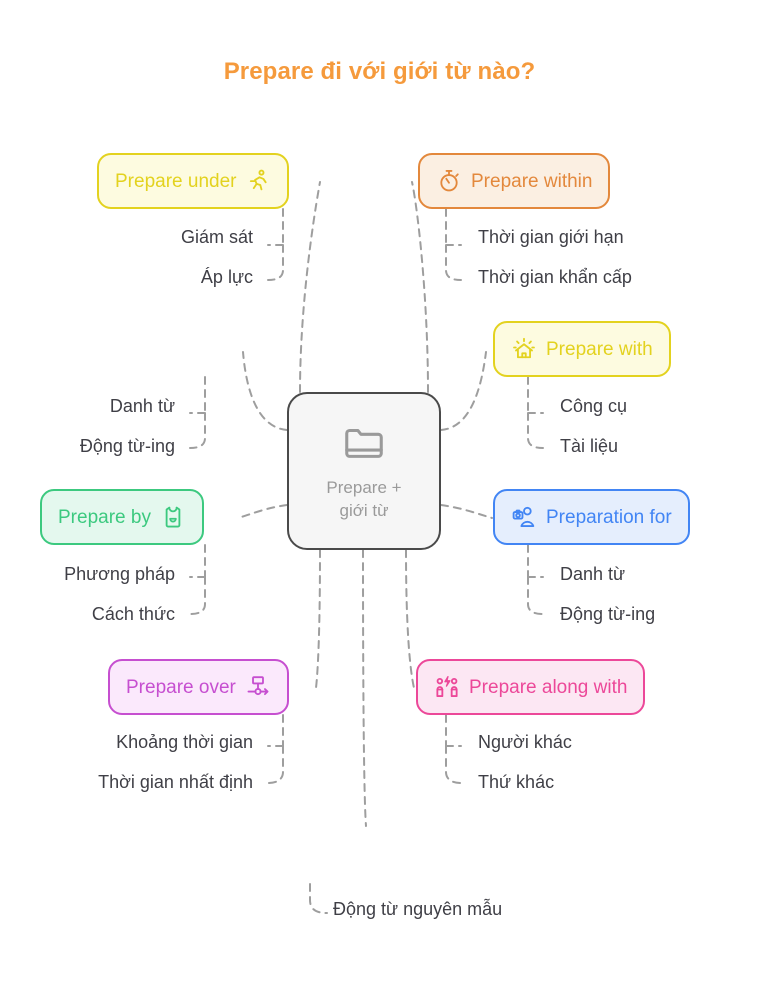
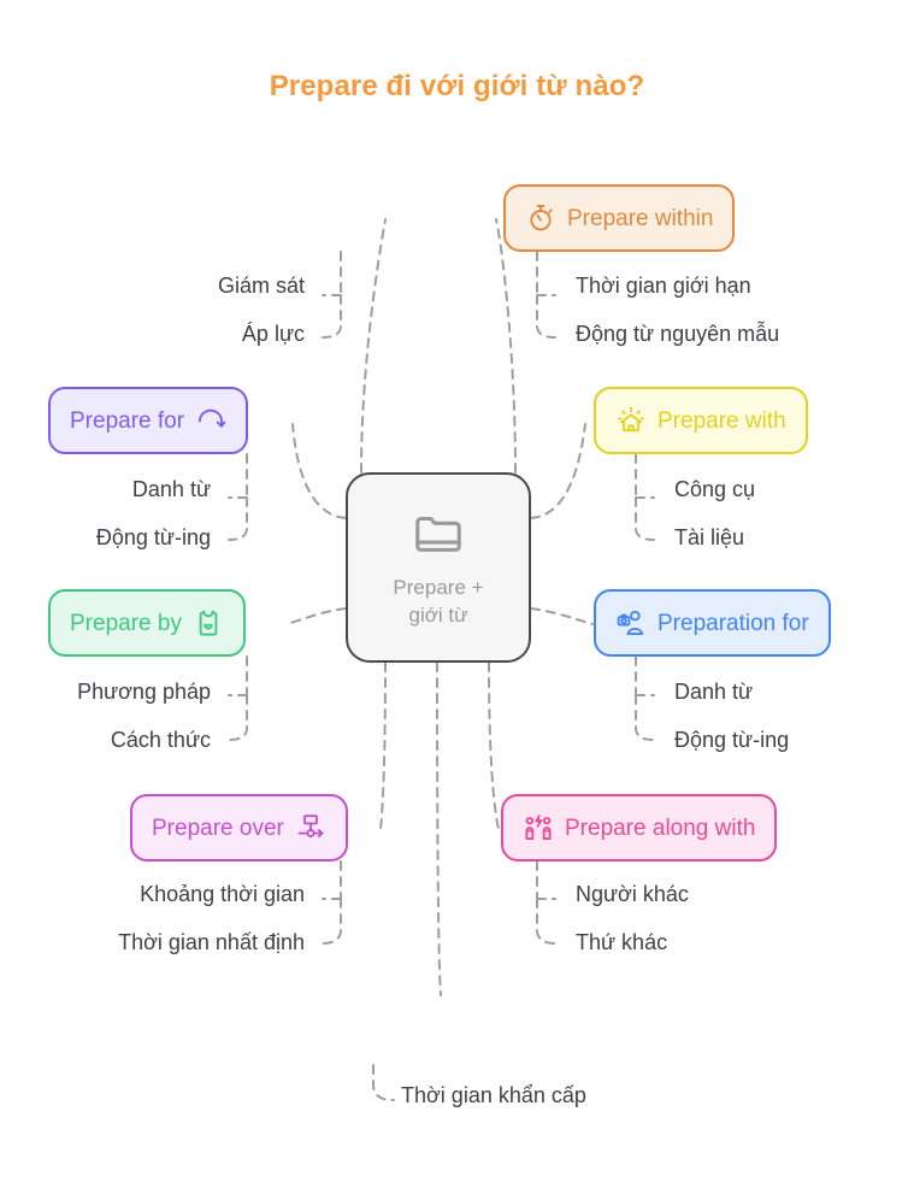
  Prepare đi với giới từ nào?
  Prepare +
  giới từ
- Prepare under
  Giám sát
  Áp lực
  Prepare within
  Thời gian giới hạn
- Thời gian khẩn cấp
+ Động từ nguyên mẫu
+ Prepare for
  Danh từ
  Động từ-ing
  Prepare with
  Công cụ
  Tài liệu
  Prepare by
  Phương pháp
  Cách thức
  Preparation for
  Danh từ
  Động từ-ing
  Prepare over
  Khoảng thời gian
  Thời gian nhất định
  Prepare along with
  Người khác
  Thứ khác
- Động từ nguyên mẫu
+ Thời gian khẩn cấp
